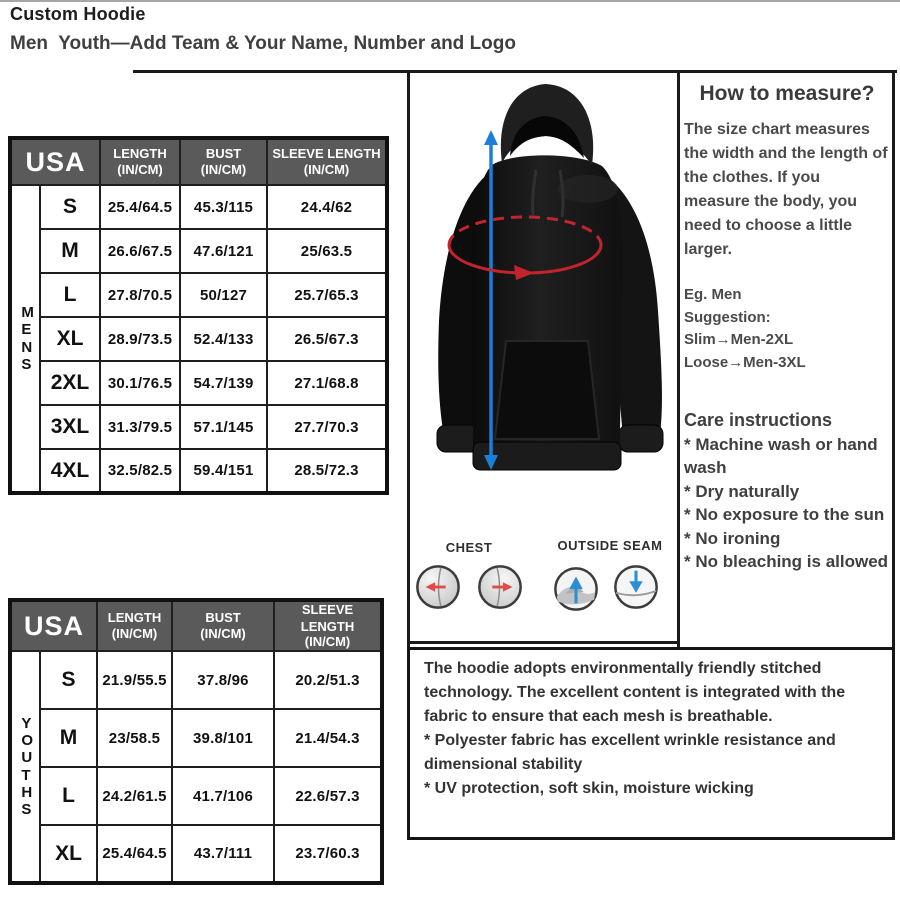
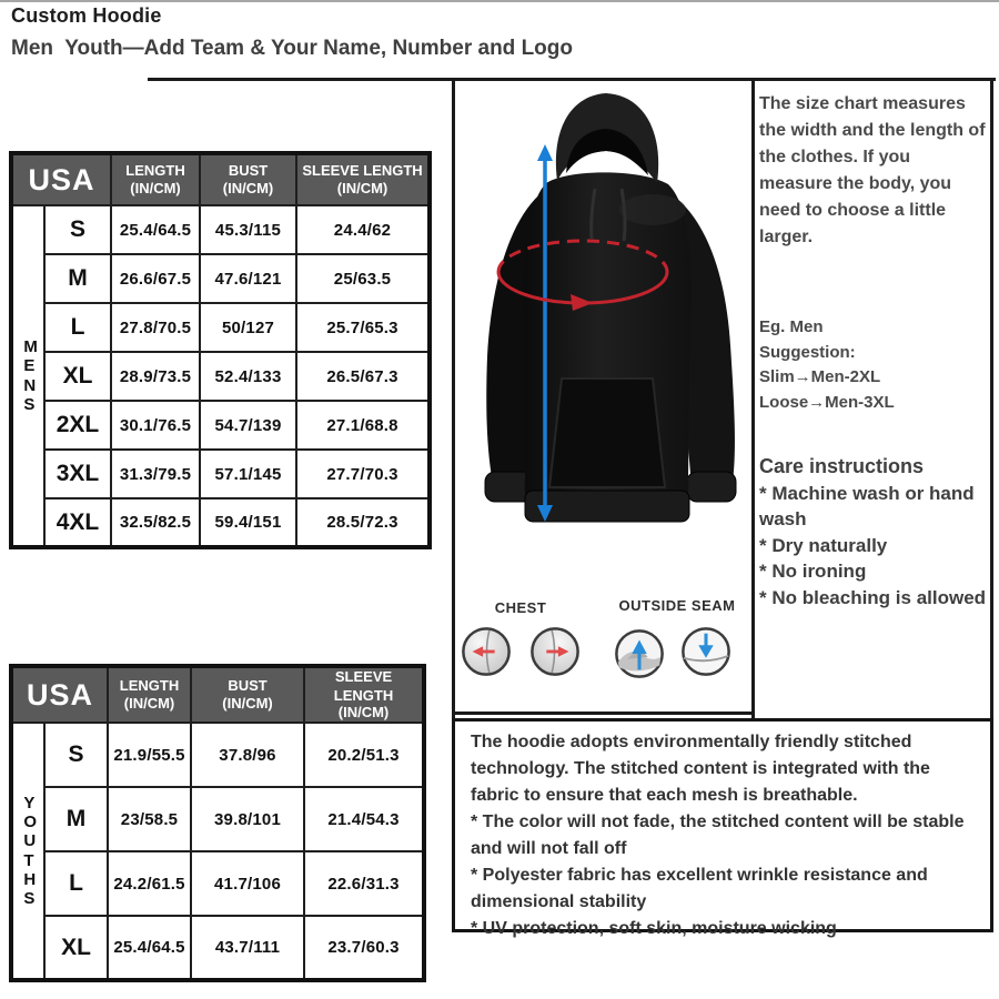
  Custom Hoodie
  Men Youth—Add Team & Your Name, Number and Logo
  USA	LENGTH (IN/CM)	BUST (IN/CM)	SLEEVE LENGTH (IN/CM)
  MENS	S	25.4/64.5	45.3/115	24.4/62
  M	26.6/67.5	47.6/121	25/63.5
  L	27.8/70.5	50/127	25.7/65.3
  XL	28.9/73.5	52.4/133	26.5/67.3
  2XL	30.1/76.5	54.7/139	27.1/68.8
  3XL	31.3/79.5	57.1/145	27.7/70.3
  4XL	32.5/82.5	59.4/151	28.5/72.3
  USA	LENGTH (IN/CM)	BUST (IN/CM)	SLEEVE LENGTH (IN/CM)
  YOUTHS	S	21.9/55.5	37.8/96	20.2/51.3
  M	23/58.5	39.8/101	21.4/54.3
- L	24.2/61.5	41.7/106	22.6/57.3
+ L	24.2/61.5	41.7/106	22.6/31.3
  XL	25.4/64.5	43.7/111	23.7/60.3
  CHEST
  OUTSIDE SEAM
- How to measure?
  The size chart measures the width and the length of the clothes. If you measure the body, you need to choose a little larger.
  Eg. Men
  Suggestion:
  Slim→Men-2XL
  Loose→Men-3XL
  Care instructions
  * Machine wash or hand wash
  * Dry naturally
- * No exposure to the sun
  * No ironing
  * No bleaching is allowed
- The hoodie adopts environmentally friendly stitched technology. The excellent content is integrated with the fabric to ensure that each mesh is breathable.
+ The hoodie adopts environmentally friendly stitched technology. The stitched content is integrated with the fabric to ensure that each mesh is breathable.
+ * The color will not fade, the stitched content will be stable and will not fall off
  * Polyester fabric has excellent wrinkle resistance and dimensional stability
  * UV protection, soft skin, moisture wicking
